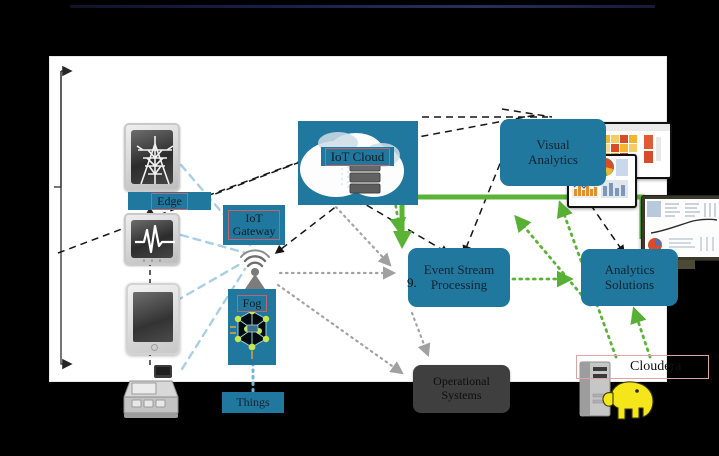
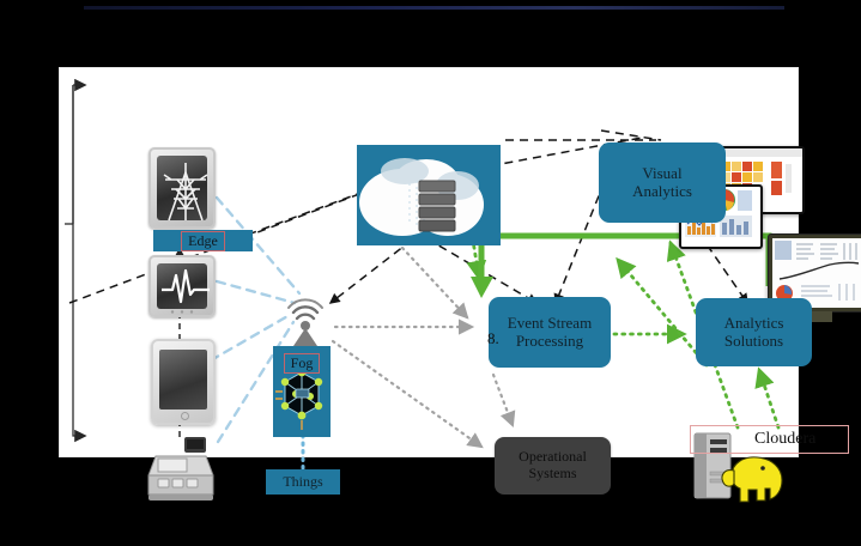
  Edge
- IoT
- Gateway
  Fog
  Things
- IoT Cloud
  Visual
  Analytics
  Event Stream
  Processing
- 9.
+ 8.
  Analytics
  Solutions
  Operational
  Systems
  Cloudera
